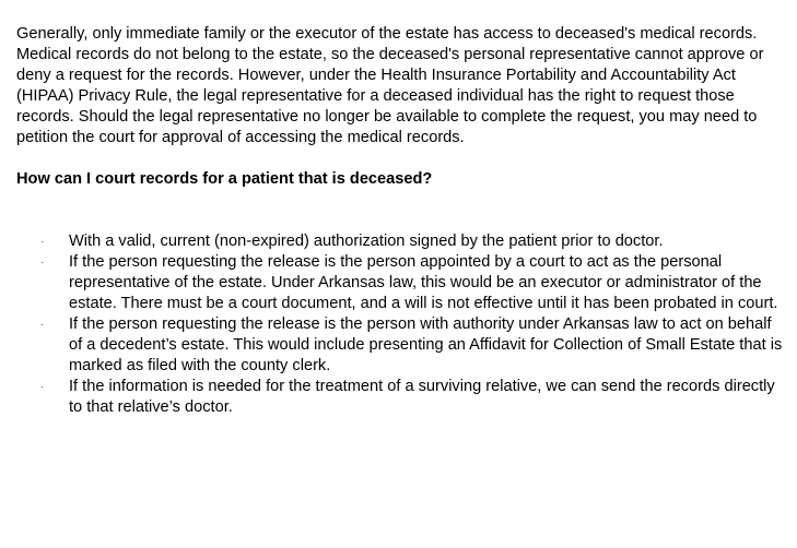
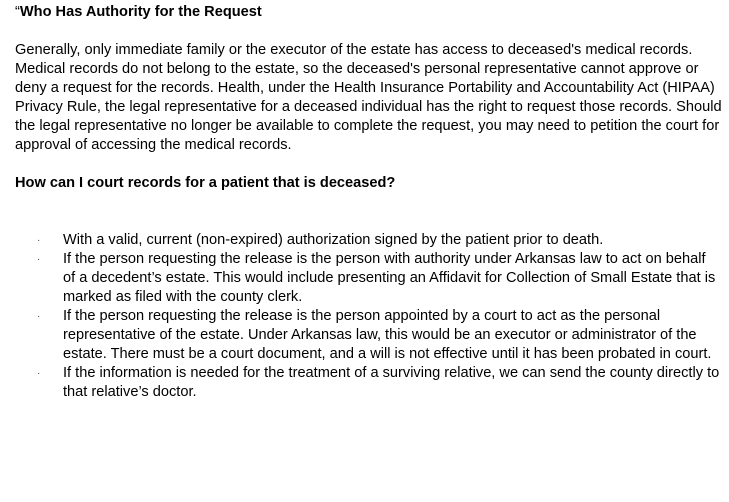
+ “Who Has Authority for the Request
- Generally, only immediate family or the executor of the estate has access to deceased's medical records. Medical records do not belong to the estate, so the deceased's personal representative cannot approve or deny a request for the records. However, under the Health Insurance Portability and Accountability Act (HIPAA) Privacy Rule, the legal representative for a deceased individual has the right to request those records. Should the legal representative no longer be available to complete the request, you may need to petition the court for approval of accessing the medical records.
+ Generally, only immediate family or the executor of the estate has access to deceased's medical records. Medical records do not belong to the estate, so the deceased's personal representative cannot approve or deny a request for the records. Health, under the Health Insurance Portability and Accountability Act (HIPAA) Privacy Rule, the legal representative for a deceased individual has the right to request those records. Should the legal representative no longer be available to complete the request, you may need to petition the court for approval of accessing the medical records.
  How can I court records for a patient that is deceased?
  ·
- With a valid, current (non-expired) authorization signed by the patient prior to doctor.
+ With a valid, current (non-expired) authorization signed by the patient prior to death.
  ·
- If the person requesting the release is the person appointed by a court to act as the personal representative of the estate. Under Arkansas law, this would be an executor or administrator of the estate. There must be a court document, and a will is not effective until it has been probated in court.
+ If the person requesting the release is the person with authority under Arkansas law to act on behalf of a decedent’s estate. This would include presenting an Affidavit for Collection of Small Estate that is marked as filed with the county clerk.
  ·
- If the person requesting the release is the person with authority under Arkansas law to act on behalf of a decedent’s estate. This would include presenting an Affidavit for Collection of Small Estate that is marked as filed with the county clerk.
+ If the person requesting the release is the person appointed by a court to act as the personal representative of the estate. Under Arkansas law, this would be an executor or administrator of the estate. There must be a court document, and a will is not effective until it has been probated in court.
  ·
- If the information is needed for the treatment of a surviving relative, we can send the records directly to that relative’s doctor.
+ If the information is needed for the treatment of a surviving relative, we can send the county directly to that relative’s doctor.
